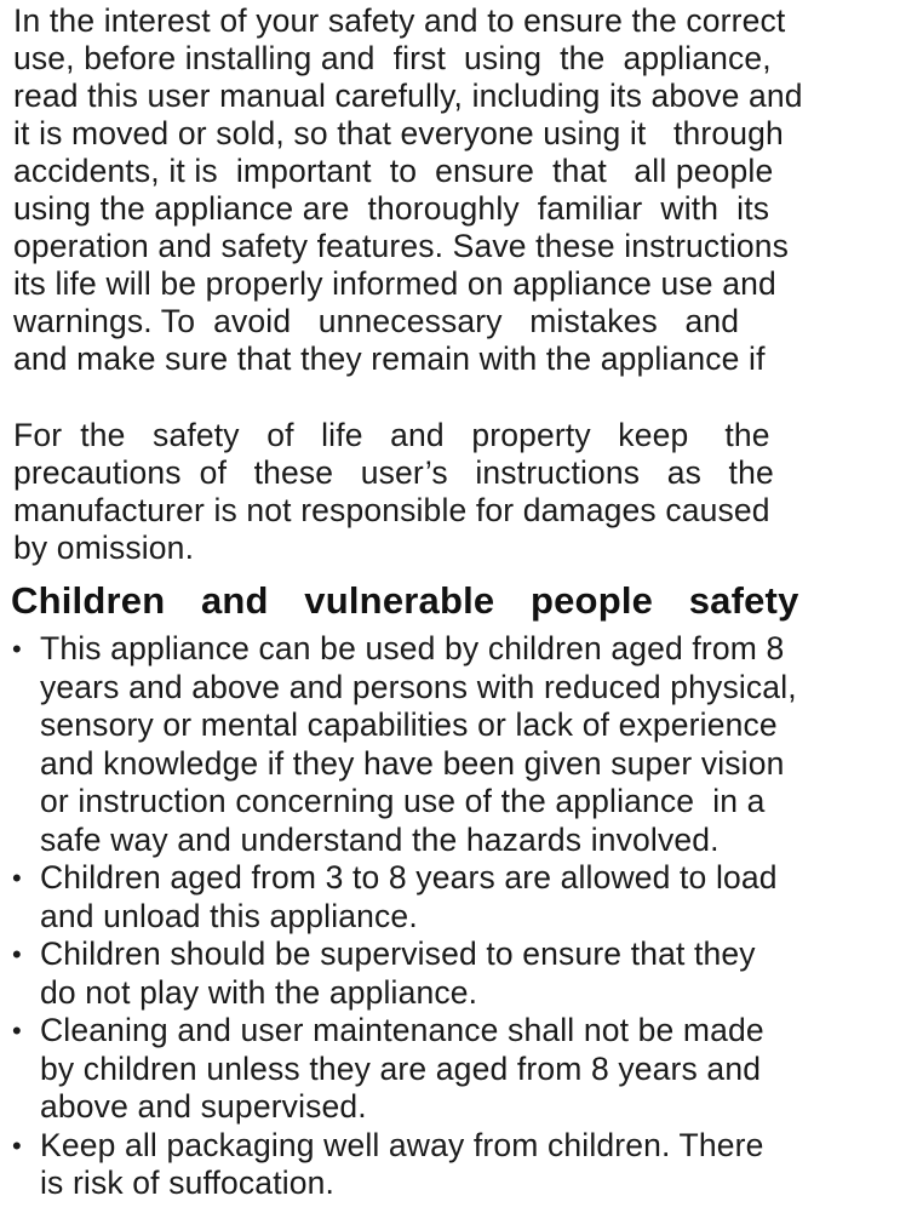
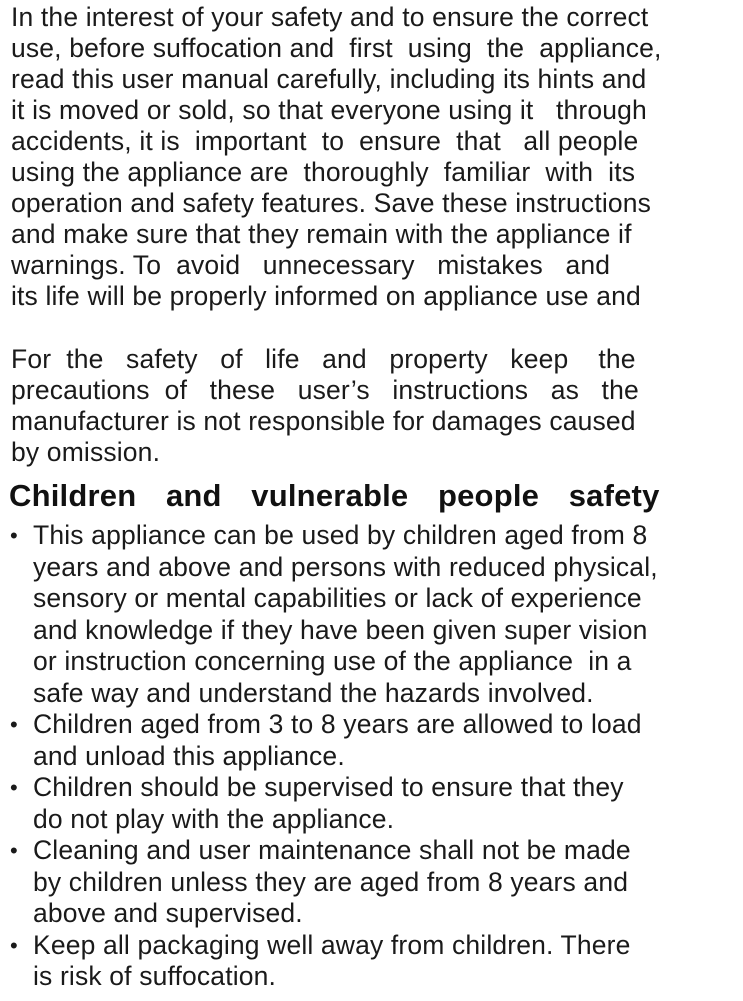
  In the interest of your safety and to ensure the correct
- use, before installing and first using the appliance,
+ use, before suffocation and first using the appliance,
- read this user manual carefully, including its above and
+ read this user manual carefully, including its hints and
  it is moved or sold, so that everyone using it through
  accidents, it is important to ensure that all people
  using the appliance are thoroughly familiar with its
  operation and safety features. Save these instructions
- its life will be properly informed on appliance use and
+ and make sure that they remain with the appliance if
  warnings. To avoid unnecessary mistakes and
- and make sure that they remain with the appliance if
+ its life will be properly informed on appliance use and
  For the safety of life and property keep the
  precautions of these user’s instructions as the
  manufacturer is not responsible for damages caused
  by omission.
  Children and vulnerable people safety
  •
  This appliance can be used by children aged from 8
  years and above and persons with reduced physical,
  sensory or mental capabilities or lack of experience
  and knowledge if they have been given super vision
  or instruction concerning use of the appliance in a
  safe way and understand the hazards involved.
  •
  Children aged from 3 to 8 years are allowed to load
  and unload this appliance.
  •
  Children should be supervised to ensure that they
  do not play with the appliance.
  •
  Cleaning and user maintenance shall not be made
  by children unless they are aged from 8 years and
  above and supervised.
  •
  Keep all packaging well away from children. There
  is risk of suffocation.
